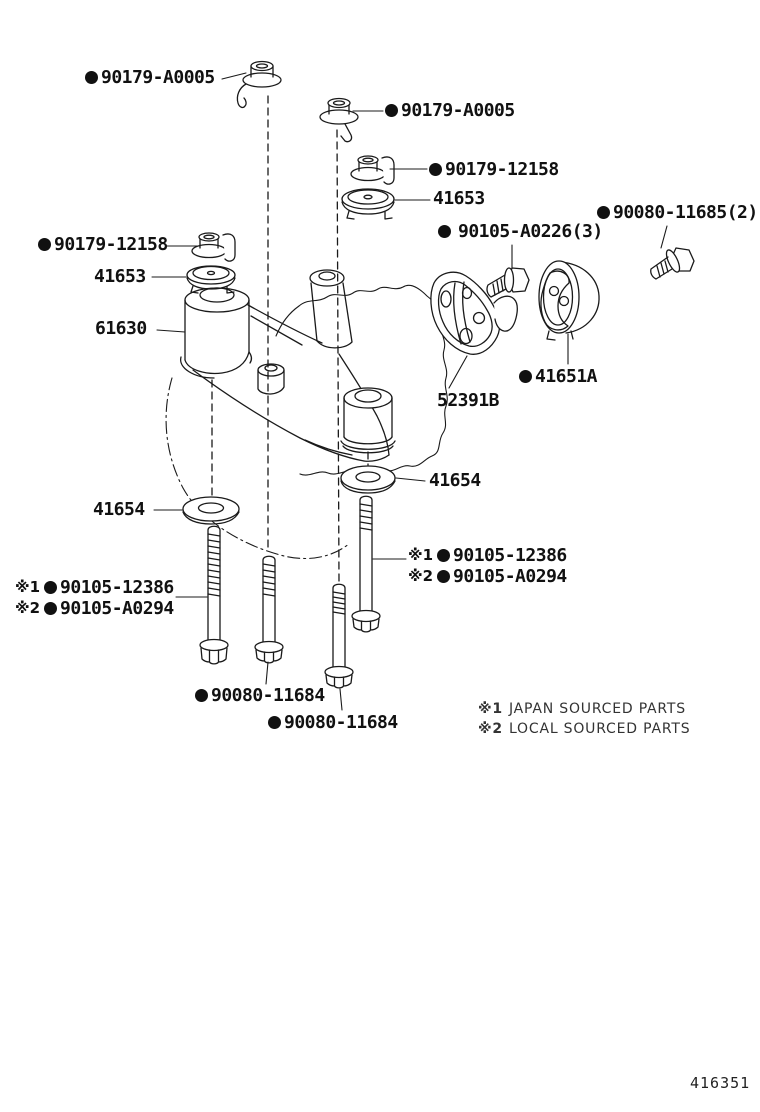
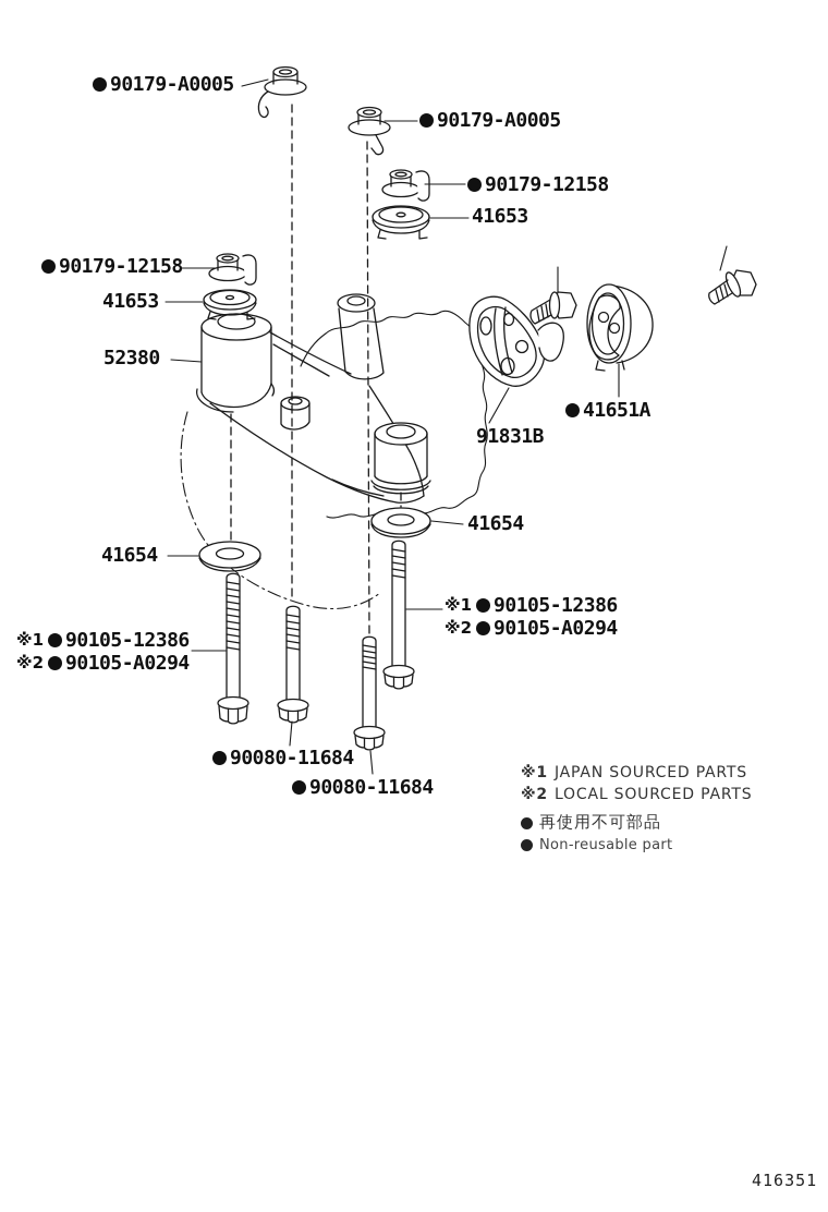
  90179-A0005
  90179-A0005
  90179-12158
  41653
- 90080-11685(2)
- 90105-A0226(3)
  90179-12158
  41653
- 61630
+ 52380
  41651A
- 52391B
+ 91831B
  41654
  41654
  ※1
  90105-12386
  ※2
  90105-A0294
  ※1
  90105-12386
  ※2
  90105-A0294
  90080-11684
  90080-11684
  ※1
  JAPAN SOURCED PARTS
  ※2
  LOCAL SOURCED PARTS
+ 再使用不可部品
+ Non-reusable part
  416351
